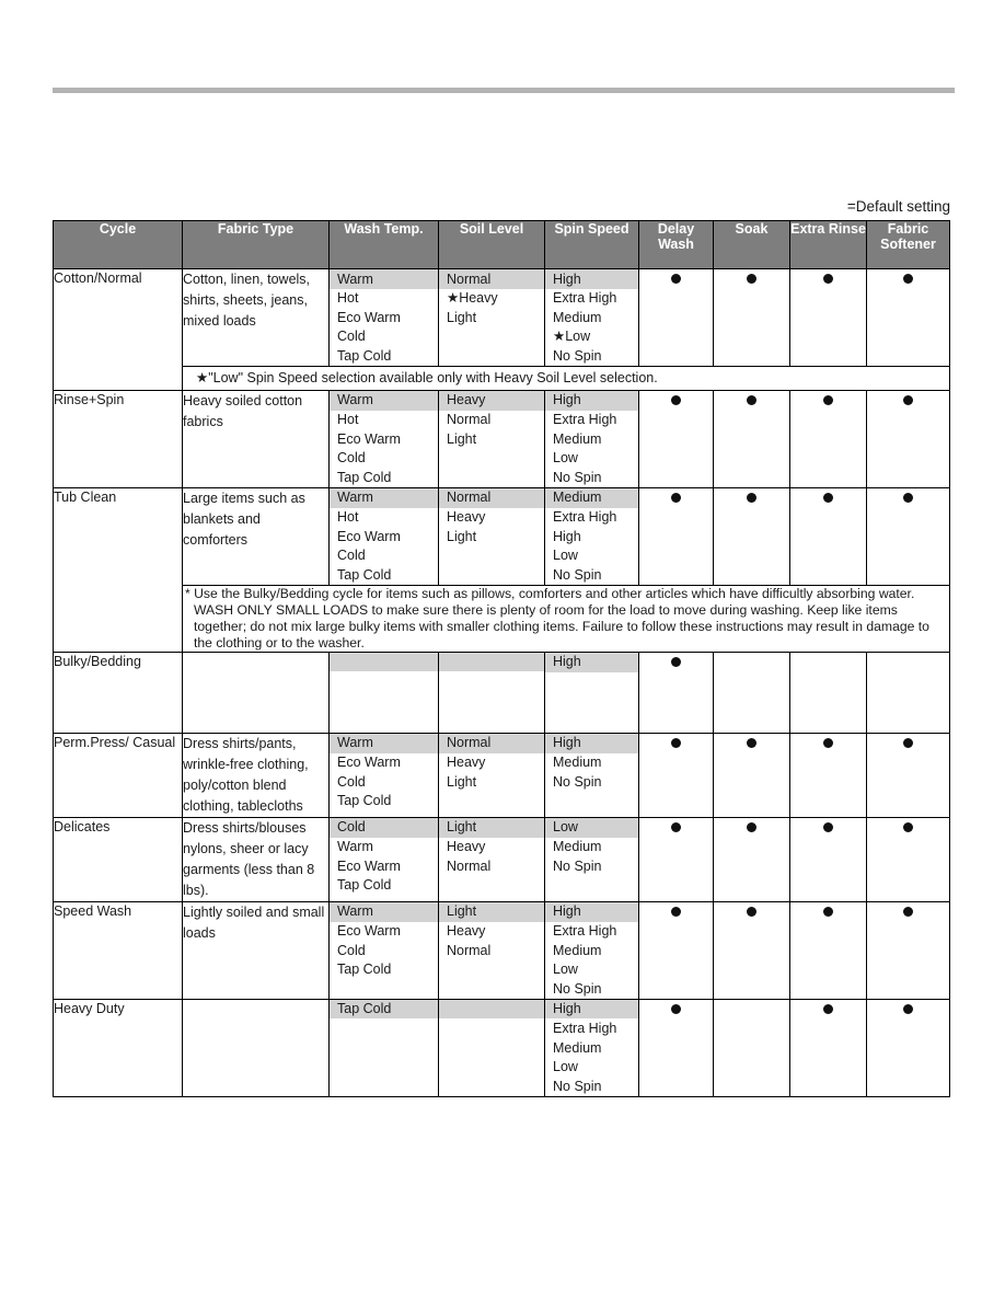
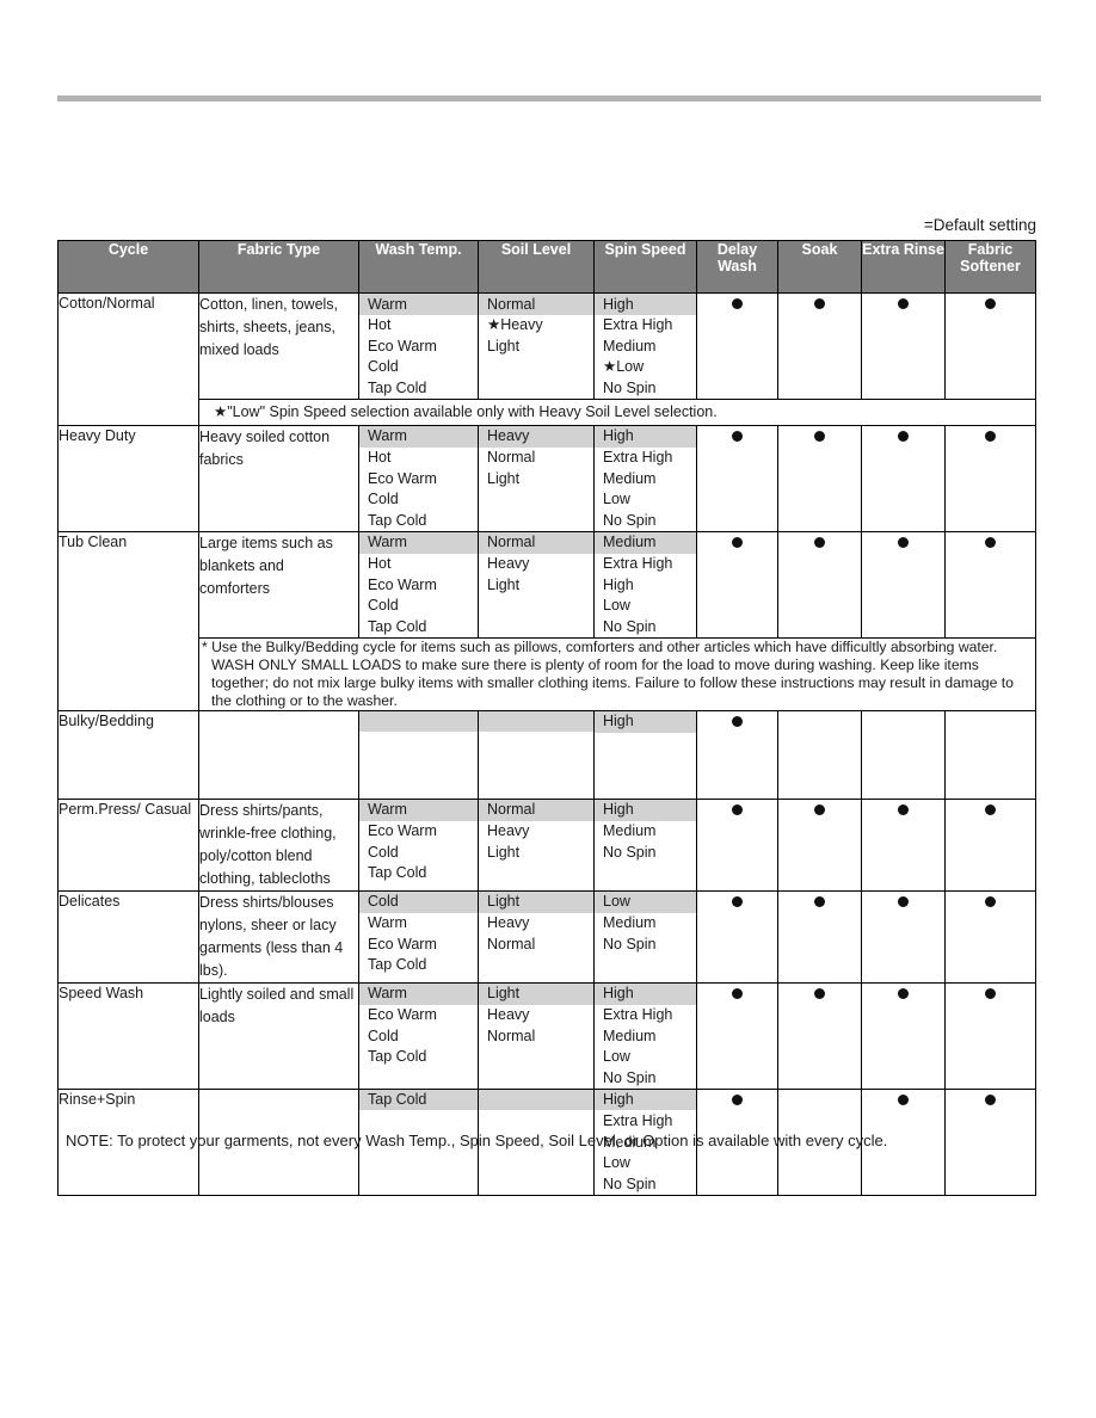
  =Default setting
  Cycle	Fabric Type	Wash Temp.	Soil Level	Spin Speed	Delay Wash	Soak	Extra Rinse	Fabric Softener
  Cotton/Normal	Cotton, linen, towels, shirts, sheets, jeans, mixed loads	WarmHotEco WarmColdTap Cold	Normal★HeavyLight	HighExtra HighMedium★LowNo Spin
  ★"Low" Spin Speed selection available only with Heavy Soil Level selection.
- Rinse+Spin	Heavy soiled cotton fabrics	WarmHotEco WarmColdTap Cold	HeavyNormalLight	HighExtra HighMediumLowNo Spin
+ Heavy Duty	Heavy soiled cotton fabrics	WarmHotEco WarmColdTap Cold	HeavyNormalLight	HighExtra HighMediumLowNo Spin
  Tub Clean	Large items such as blankets and comforters	WarmHotEco WarmColdTap Cold	NormalHeavyLight	MediumExtra HighHighLowNo Spin
  * Use the Bulky/Bedding cycle for items such as pillows, comforters and other articles which have difficultly absorbing water. WASH ONLY SMALL LOADS to make sure there is plenty of room for the load to move during washing. Keep like items together; do not mix large bulky items with smaller clothing items. Failure to follow these instructions may result in damage to the clothing or to the washer.
  Bulky/Bedding				High
  Perm.Press/ Casual	Dress shirts/pants, wrinkle-free clothing, poly/cotton blend clothing, tablecloths	WarmEco WarmColdTap Cold	NormalHeavyLight	HighMediumNo Spin
- Delicates	Dress shirts/blouses nylons, sheer or lacy garments (less than 8 lbs).	ColdWarmEco WarmTap Cold	LightHeavyNormal	LowMediumNo Spin
+ Delicates	Dress shirts/blouses nylons, sheer or lacy garments (less than 4 lbs).	ColdWarmEco WarmTap Cold	LightHeavyNormal	LowMediumNo Spin
  Speed Wash	Lightly soiled and small loads	WarmEco WarmColdTap Cold	LightHeavyNormal	HighExtra HighMediumLowNo Spin
- Heavy Duty		Tap Cold		HighExtra HighMediumLowNo Spin
+ Rinse+Spin		Tap Cold		HighExtra HighMediumLowNo Spin
+ NOTE: To protect your garments, not every Wash Temp., Spin Speed, Soil Level, or Option is available with every cycle.
